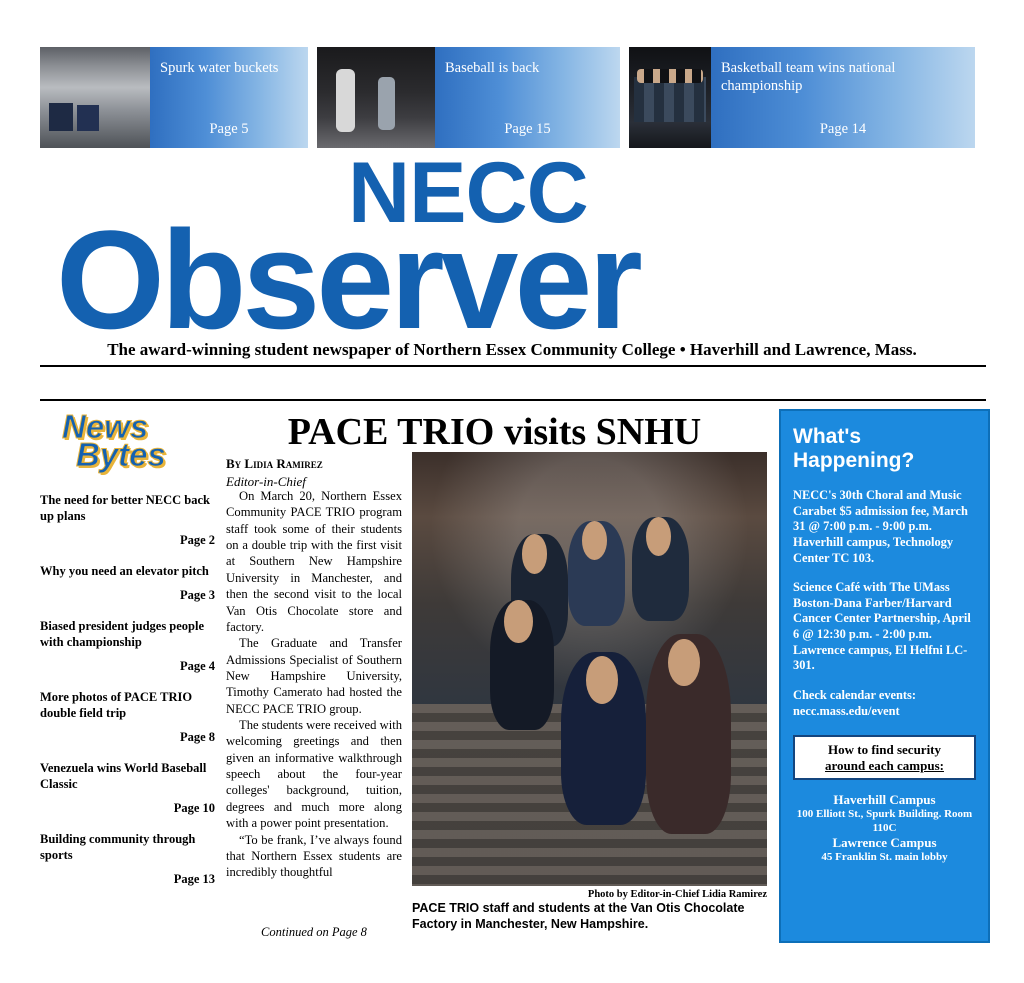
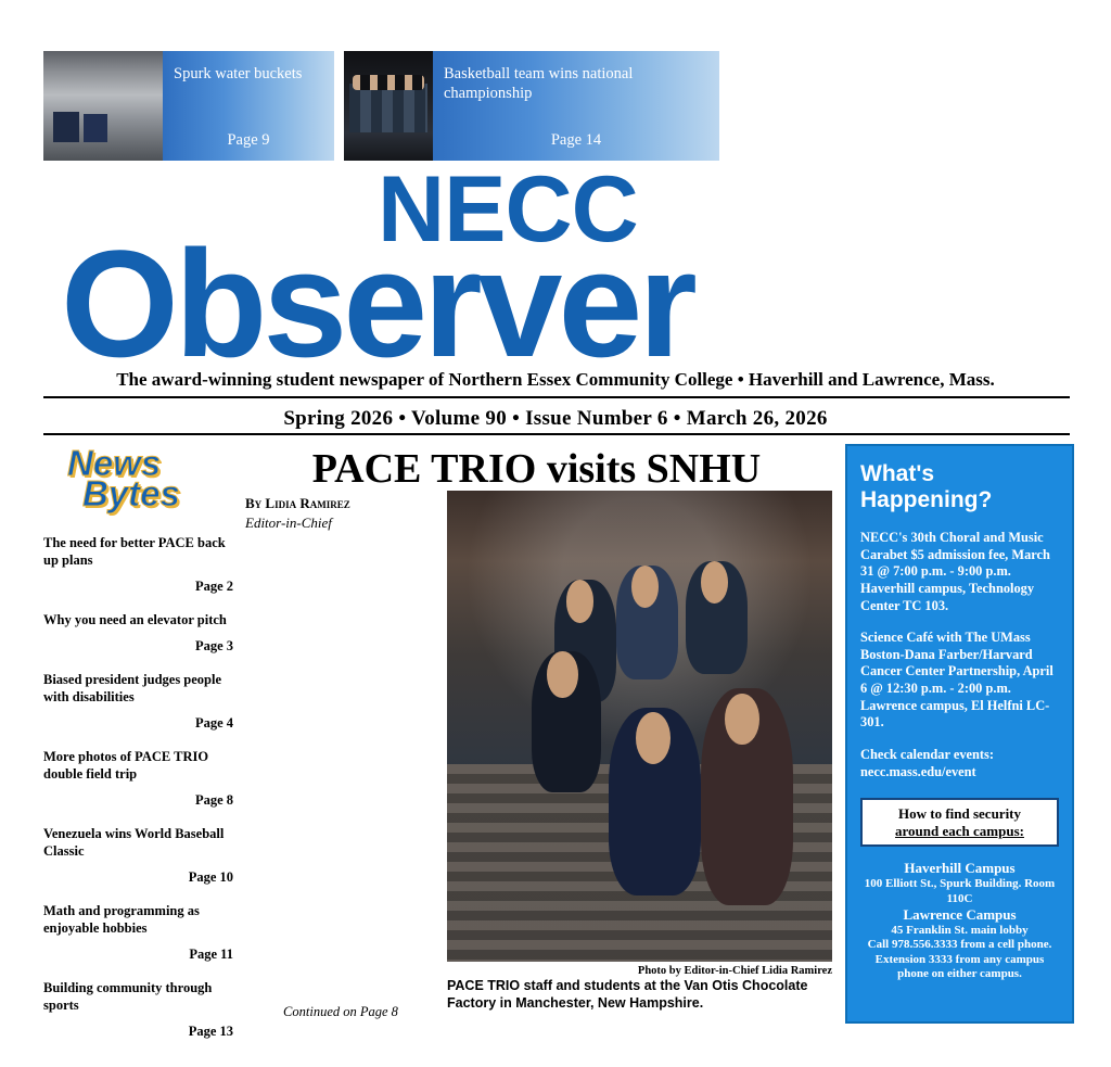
  Spurk water buckets
- Page 5
+ Page 9
- Baseball is back
- Page 15
  Basketball team wins national championship
  Page 14
  NECC
  Observer
  The award-winning student newspaper of Northern Essex Community College • Haverhill and Lawrence, Mass.
+ Spring 2026 • Volume 90 • Issue Number 6 • March 26, 2026
  News
  Bytes
- The need for better NECC back up plans
+ The need for better PACE back up plans
  Page 2
  Why you need an elevator pitch
  Page 3
- Biased president judges people with championship
+ Biased president judges people with disabilities
  Page 4
  More photos of PACE TRIO double field trip
  Page 8
  Venezuela wins World Baseball Classic
  Page 10
+ Math and programming as enjoyable hobbies
+ Page 11
  Building community through sports
  Page 13
  PACE TRIO visits SNHU
  By Lidia Ramirez
  Editor-in-Chief
- On March 20, Northern Essex Community PACE TRIO program staff took some of their students on a double trip with the first visit at Southern New Hampshire University in Manchester, and then the second visit to the local Van Otis Chocolate store and factory.
- The Graduate and Transfer Admissions Specialist of Southern New Hampshire University, Timothy Camerato had hosted the NECC PACE TRIO group.
- The students were received with welcoming greetings and then given an informative walkthrough speech about the four-year colleges' background, tuition, degrees and much more along with a power point presentation.
- “To be frank, I’ve always found that Northern Essex students are incredibly thoughtful
  Continued on Page 8
  Photo by Editor-in-Chief Lidia Ramirez
  PACE TRIO staff and students at the Van Otis Chocolate Factory in Manchester, New Hampshire.
  What's Happening?
  NECC's 30th Choral and Music Carabet $5 admission fee, March 31 @ 7:00 p.m. - 9:00 p.m. Haverhill campus, Technology Center TC 103.
  Science Café with The UMass Boston-Dana Farber/Harvard Cancer Center Partnership, April 6 @ 12:30 p.m. - 2:00 p.m. Lawrence campus, El Helfni LC-301.
  Check calendar events: necc.mass.edu/event
  How to find security
  around each campus:
  Haverhill Campus
  100 Elliott St., Spurk Building. Room 110C
  Lawrence Campus
  45 Franklin St. main lobby
+ Call 978.556.3333 from a cell phone. Extension 3333 from any campus phone on either campus.
